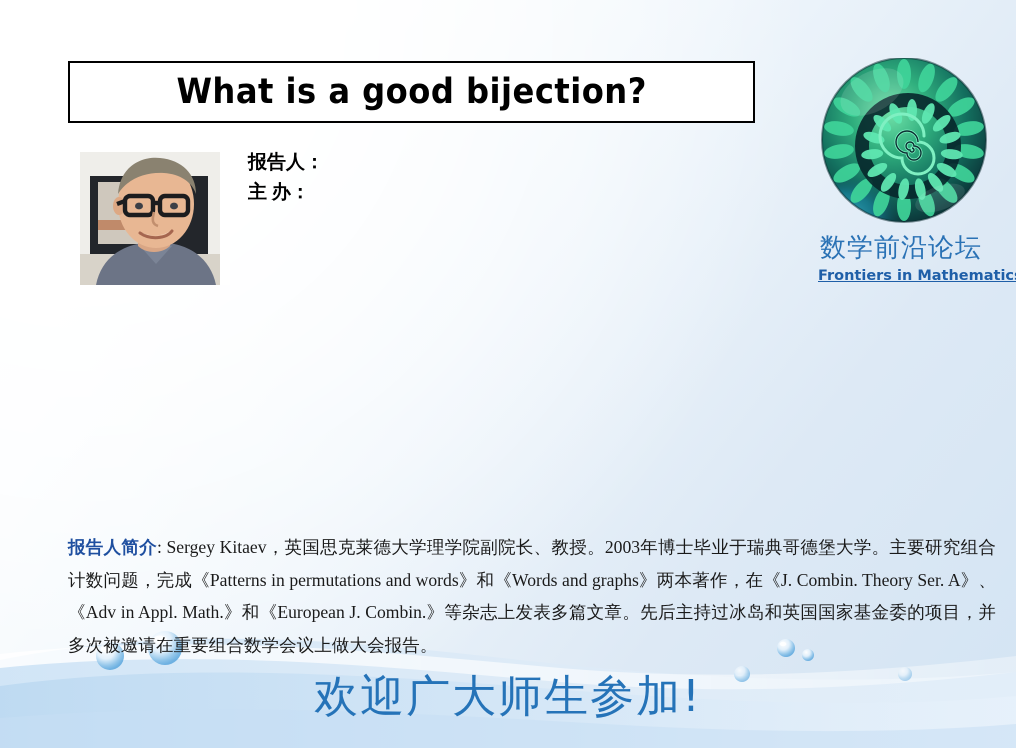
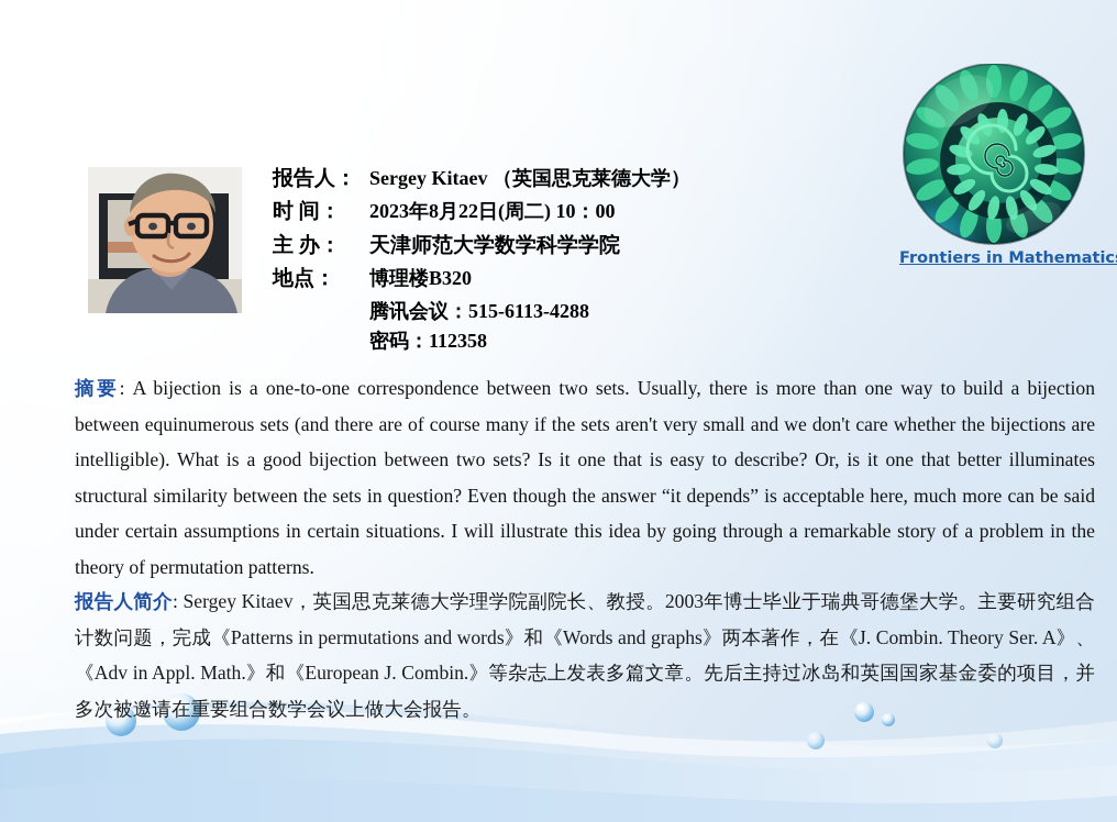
- What is a good bijection?
- 数学前沿论坛
  Frontiers in Mathematic
  报告人：
+ Sergey Kitaev （英国思克莱德大学）
+ 时 间：
+ 2023年8月22日(周二) 10：00
  主 办：
+ 天津师范大学数学科学学院
+ 地点：
+ 博理楼B320
+ 腾讯会议：515-6113-4288
+ 密码：112358
+ 摘要: A bijection is a one-to-one correspondence between two sets. Usually, there is more than one way to build a bijection between equinumerous sets (and there are of course many if the sets aren't very small and we don't care whether the bijections are intelligible). What is a good bijection between two sets? Is it one that is easy to describe? Or, is it one that better illuminates structural similarity between the sets in question? Even though the answer “it depends” is acceptable here, much more can be said under certain assumptions in certain situations. I will illustrate this idea by going through a remarkable story of a problem in the theory of permutation patterns.
  报告人简介: Sergey Kitaev，英国思克莱德大学理学院副院长、教授。2003年博士毕业于瑞典哥德堡大学。主要研究组合计数问题，完成《Patterns in permutations and words》和《Words and graphs》两本著作，在《J. Combin. Theory Ser. A》、《Adv in Appl. Math.》和《European J. Combin.》等杂志上发表多篇文章。先后主持过冰岛和英国国家基金委的项目，并多次被邀请在重要组合数学会议上做大会报告。
- 欢迎广大师生参加!
